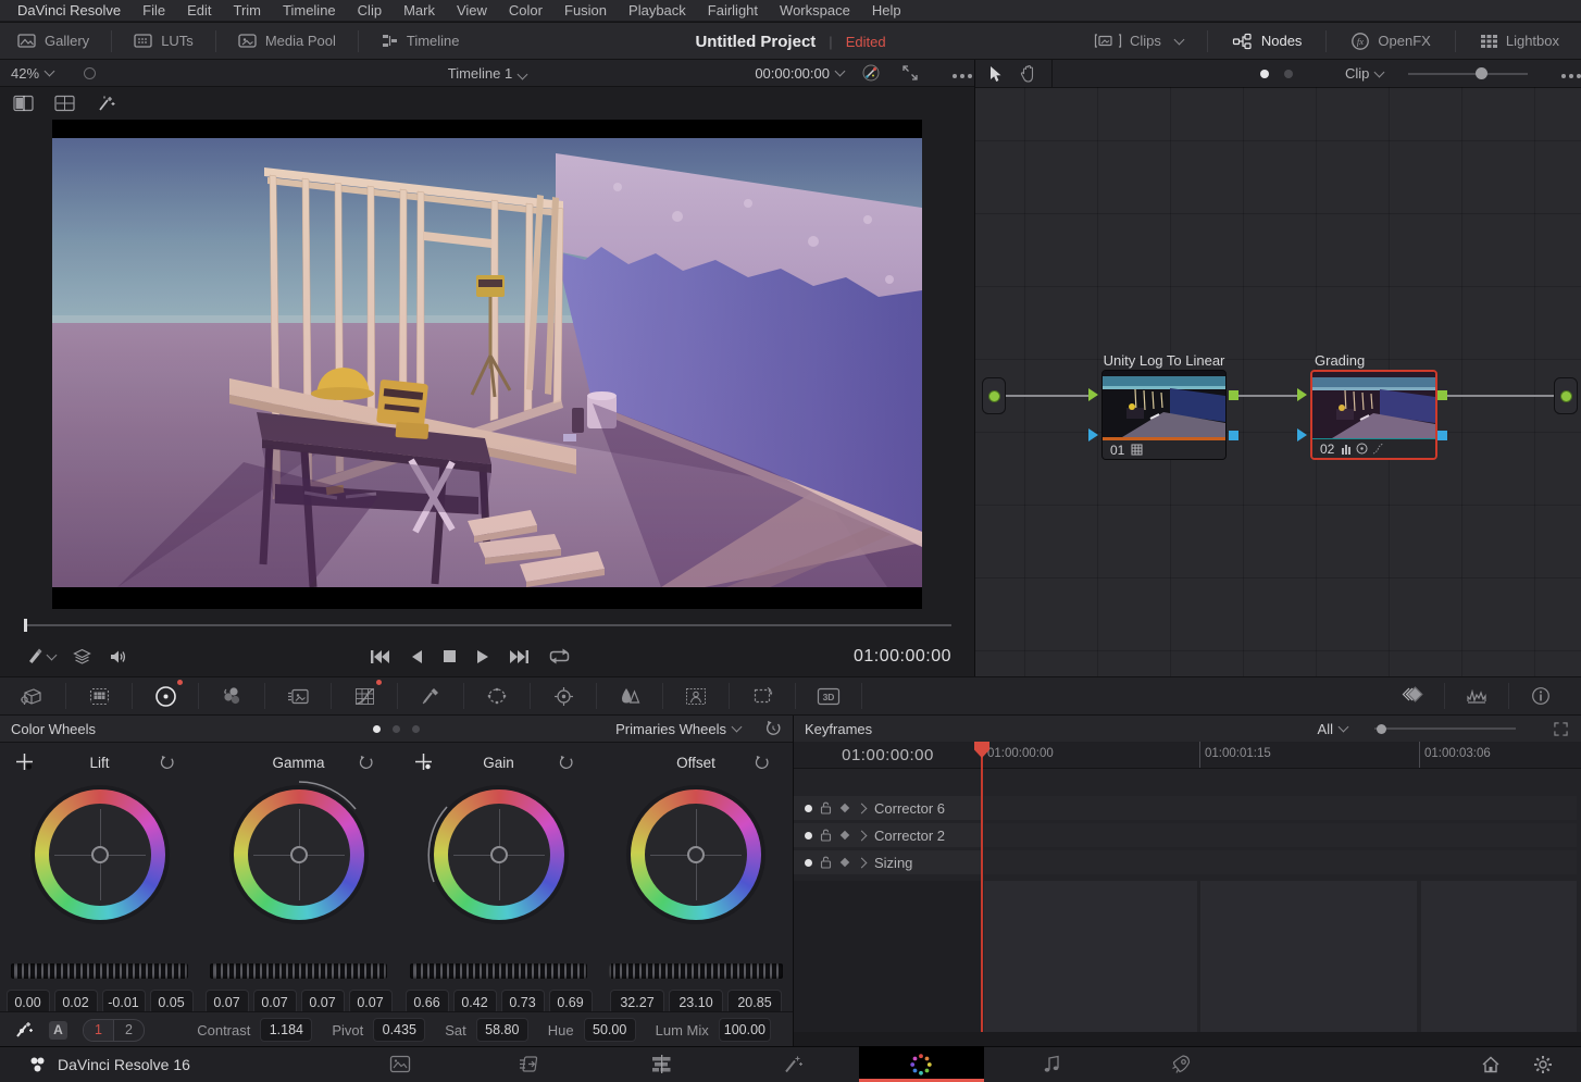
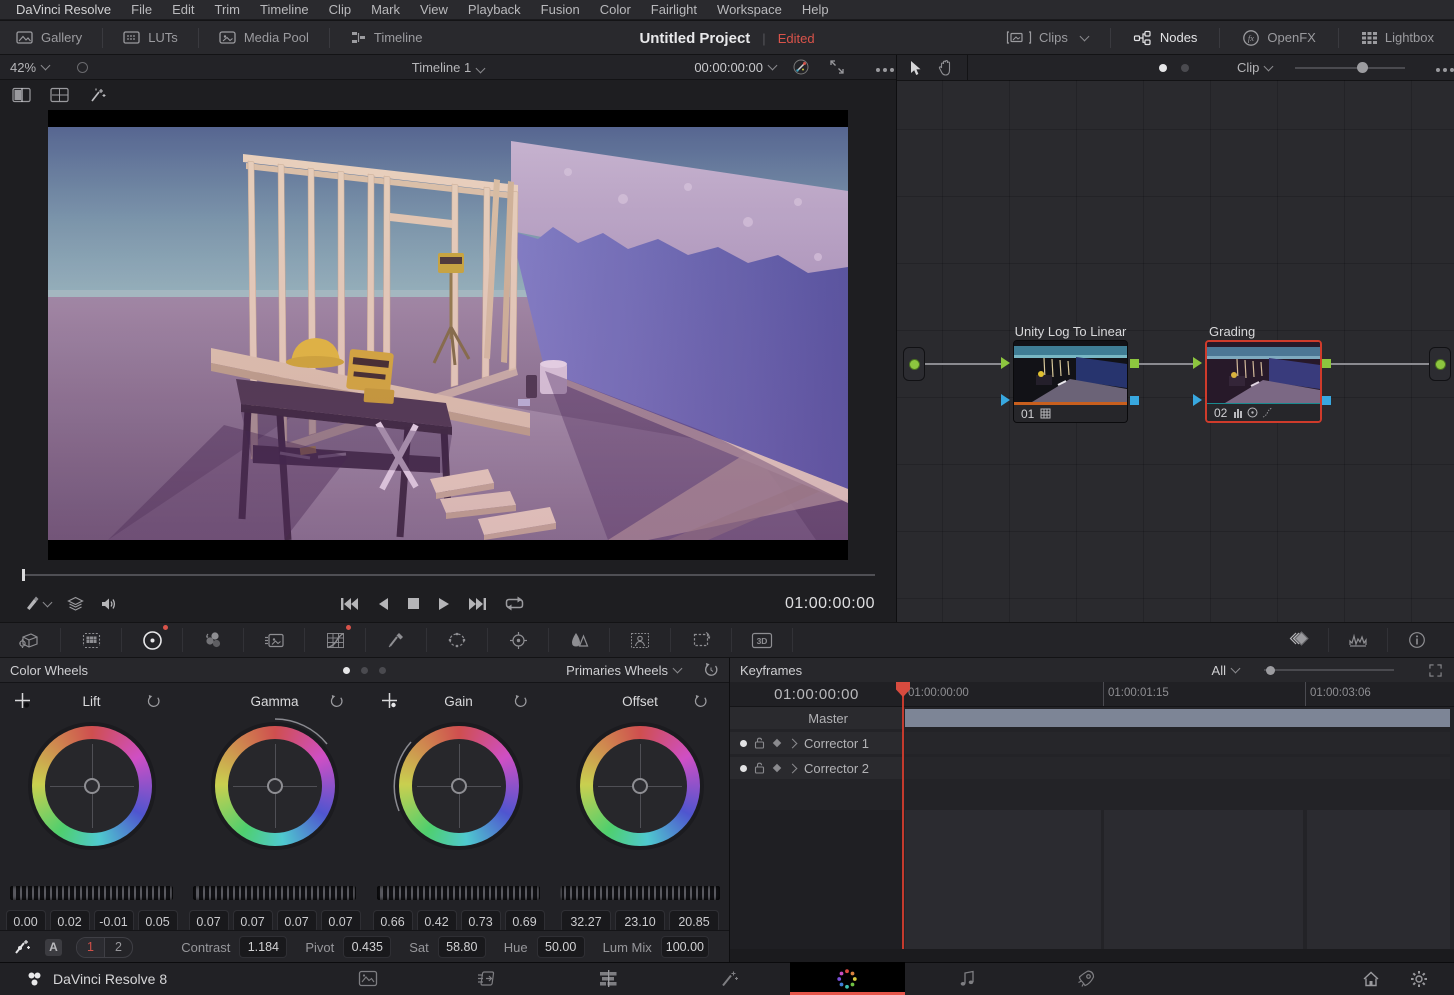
  DaVinci Resolve
  File
  Edit
  Trim
  Timeline
  Clip
  Mark
  View
- Color
+ Playback
  Fusion
- Playback
+ Color
  Fairlight
  Workspace
  Help
  Gallery
  LUTs
  Media Pool
  Timeline
  Clips
  Nodes
  fx
  OpenFX
  Lightbox
  Untitled Project
  |
  Edited
  42%
  Timeline 1
  00:00:00:00
  01:00:00:00
  Clip
  Unity Log To Linear
  01
  Grading
  02
  3D
  Color Wheels
  Primaries Wheels
  Lift
  0.00
  0.02
  -0.01
  0.05
  Gamma
  0.07
  0.07
  0.07
  0.07
  Gain
  0.66
  0.42
  0.73
  0.69
  Offset
  32.27
  23.10
  20.85
  A
  1
  2
  Contrast
  1.184
  Pivot
  0.435
  Sat
  58.80
  Hue
  50.00
  Lum Mix
  100.00
  Keyframes
  All
  01:00:00:00
  01:00:00:00
  01:00:01:15
  01:00:03:06
+ Master
- Corrector 6
+ Corrector 1
  Corrector 2
- Sizing
- DaVinci Resolve 16
+ DaVinci Resolve 8
